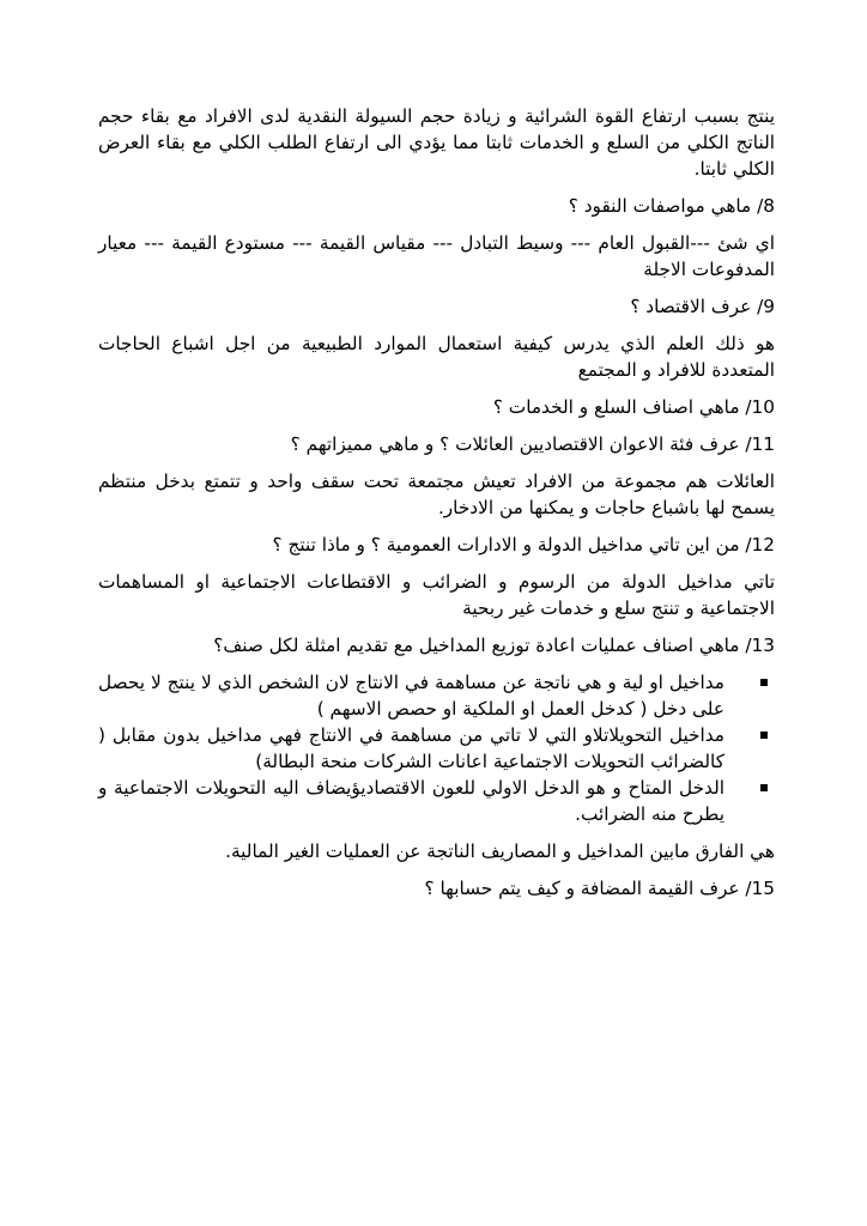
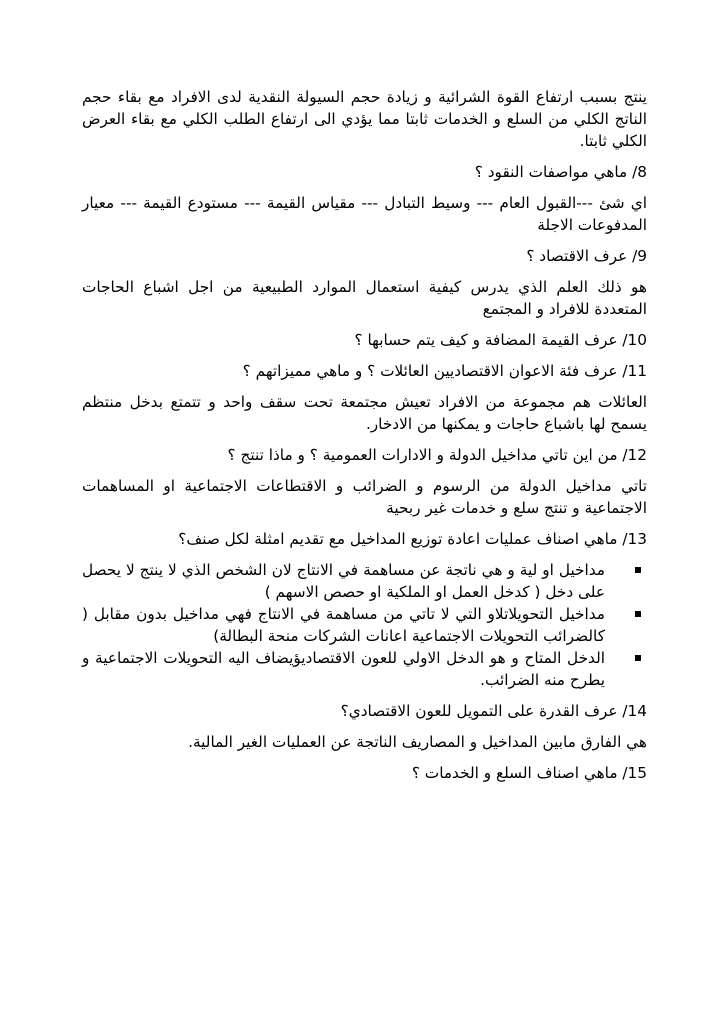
  ينتج بسبب ارتفاع القوة الشرائية و زيادة حجم السيولة النقدية لدى الافراد مع بقاء حجم الناتج الكلي من السلع و الخدمات ثابتا مما يؤدي الى ارتفاع الطلب الكلي مع بقاء العرض الكلي ثابتا.
  8/ ماهي مواصفات النقود ؟
  اي شئ ---القبول العام --- وسيط التبادل --- مقياس القيمة --- مستودع القيمة --- معيار المدفوعات الاجلة
  9/ عرف الاقتصاد ؟
  هو ذلك العلم الذي يدرس كيفية استعمال الموارد الطبيعية من اجل اشباع الحاجات المتعددة للافراد و المجتمع
- 10/ ماهي اصناف السلع و الخدمات ؟
+ 10/ عرف القيمة المضافة و كيف يتم حسابها ؟
  11/ عرف فئة الاعوان الاقتصاديين العائلات ؟ و ماهي مميزاتهم ؟
  العائلات هم مجموعة من الافراد تعيش مجتمعة تحت سقف واحد و تتمتع بدخل منتظم يسمح لها باشباع حاجات و يمكنها من الادخار.
  12/ من اين تاتي مداخيل الدولة و الادارات العمومية ؟ و ماذا تنتج ؟
  تاتي مداخيل الدولة من الرسوم و الضرائب و الاقتطاعات الاجتماعية او المساهمات الاجتماعية و تنتج سلع و خدمات غير ربحية
  13/ ماهي اصناف عمليات اعادة توزيع المداخيل مع تقديم امثلة لكل صنف؟
  مداخيل او لية و هي ناتجة عن مساهمة في الانتاج لان الشخص الذي لا ينتج لا يحصل على دخل ( كدخل العمل او الملكية او حصص الاسهم )
  مداخيل التحويلاتلاو التي لا تاتي من مساهمة في الانتاج فهي مداخيل بدون مقابل ( كالضرائب التحويلات الاجتماعية اعانات الشركات منحة البطالة)
  الدخل المتاح و هو الدخل الاولي للعون الاقتصاديؤيضاف اليه التحويلات الاجتماعية و يطرح منه الضرائب.
+ 14/ عرف القدرة على التمويل للعون الاقتصادي؟
  هي الفارق مابين المداخيل و المصاريف الناتجة عن العمليات الغير المالية.
- 15/ عرف القيمة المضافة و كيف يتم حسابها ؟
+ 15/ ماهي اصناف السلع و الخدمات ؟
